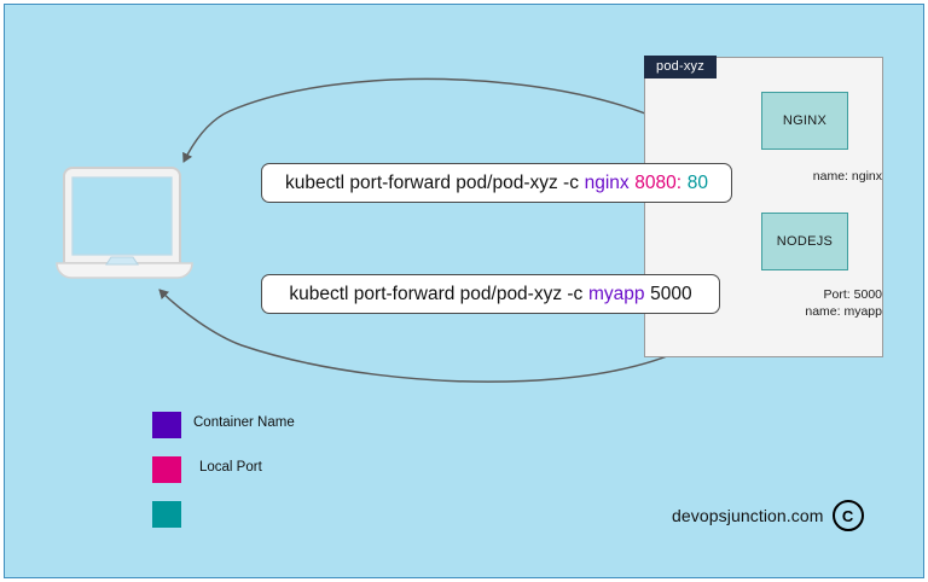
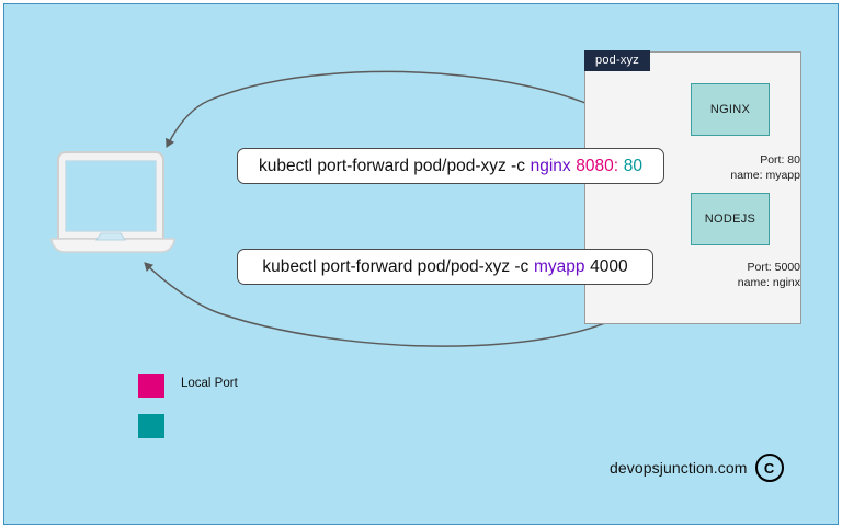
  pod-xyz
  NGINX
+ Port: 80
- name: nginx
+ name: myapp
  NODEJS
  Port: 5000
- name: myapp
+ name: nginx
  kubectl port-forward pod/pod-xyz -c
  nginx
  8080
  :
  80
  kubectl port-forward pod/pod-xyz -c
  myapp
- 5000
+ 4000
- Container Name
  Local Port
  devopsjunction.com
  C
